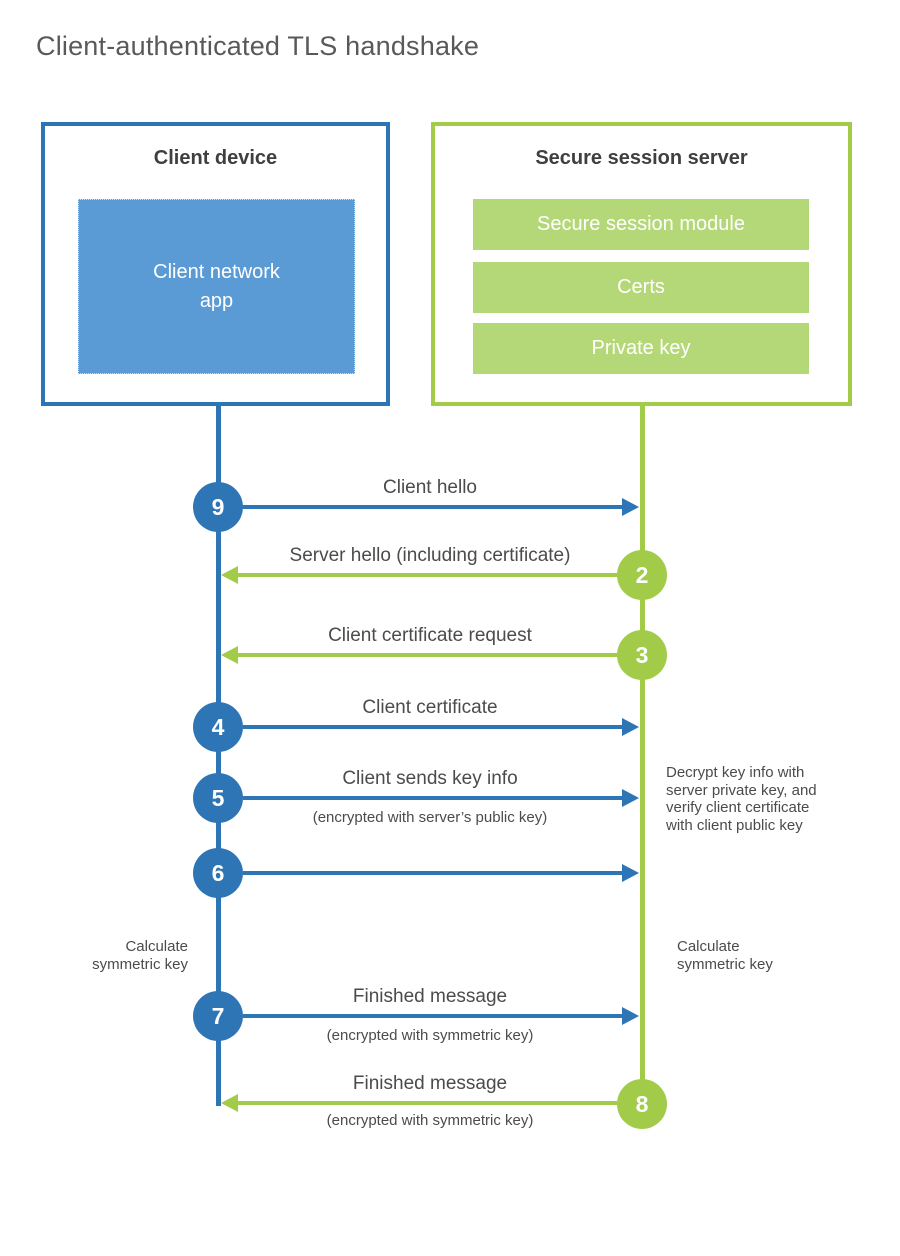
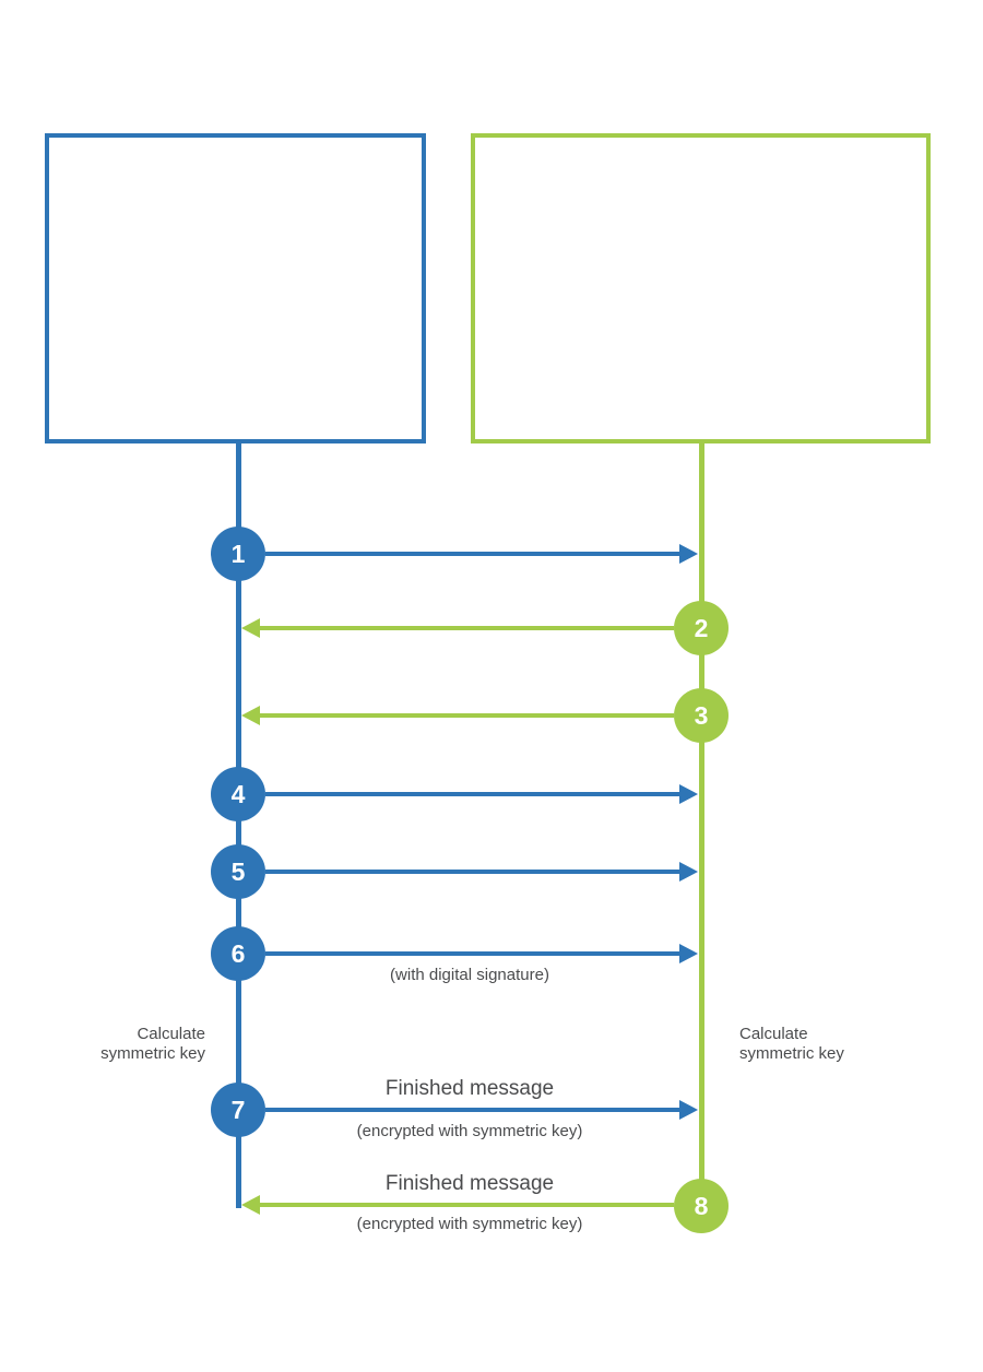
- Client-authenticated TLS handshake
- Client device
- Client network
- app
- Secure session server
- Secure session module
- Certs
- Private key
- 9
+ 1
- Client hello
  2
- Server hello (including certificate)
  3
- Client certificate request
  4
- Client certificate
  5
- Client sends key info
- (encrypted with server’s public key)
  6
+ (with digital signature)
  7
  Finished message
  (encrypted with symmetric key)
  8
  Finished message
  (encrypted with symmetric key)
  Calculate
  symmetric key
  Calculate
  symmetric key
- Decrypt key info with
- server private key, and
- verify client certificate
- with client public key
